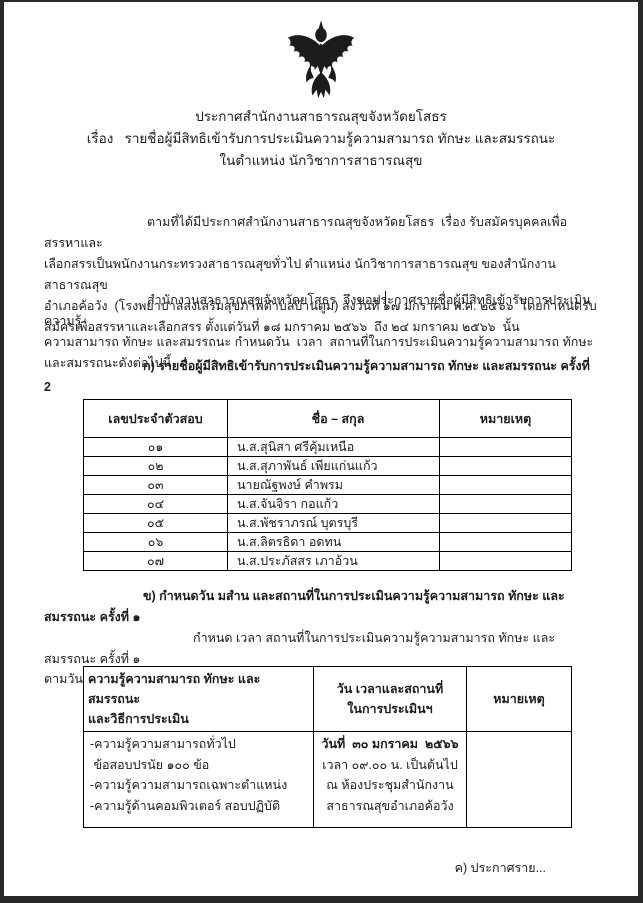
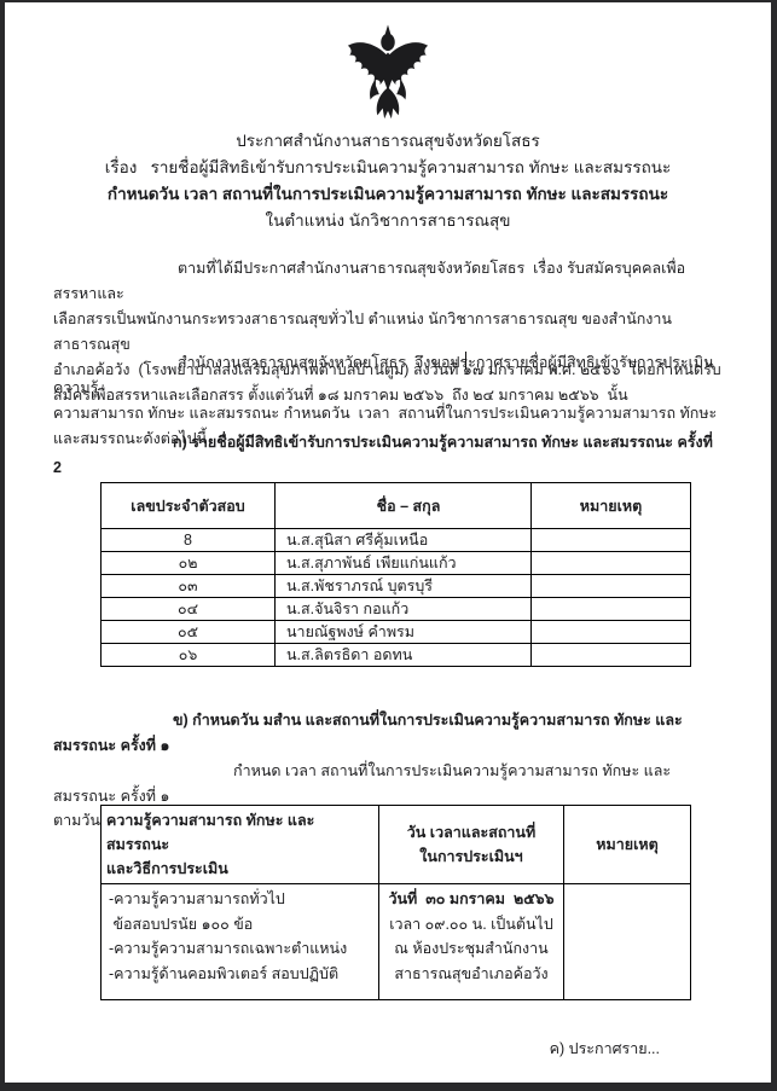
  ประกาศสำนักงานสาธารณสุขจังหวัดยโสธร
  เรื่อง รายชื่อผู้มีสิทธิเข้ารับการประเมินความรู้ความสามารถ ทักษะ และสมรรถนะ
+ กำหนดวัน เวลา สถานที่ในการประเมินความรู้ความสามารถ ทักษะ และสมรรถนะ
  ในตำแหน่ง นักวิชาการสาธารณสุข
  ตามที่ได้มีประกาศสำนักงานสาธารณสุขจังหวัดยโสธร เรื่อง รับสมัครบุคคลเพื่อสรรหาและ
  เลือกสรรเป็นพนักงานกระทรวงสาธารณสุขทั่วไป ตำแหน่ง นักวิชาการสาธารณสุข ของสำนักงานสาธารณสุข
  อำเภอค้อวัง (โรงพยาบาลส่งเสริมสุขภาพตำบลบ้านตูม) ลงวันที่ ๑๗ มกราคม พ.ศ. ๒๕๖๖ โดยกำหนดรับ
  สมัครเพื่อสรรหาและเลือกสรร ตั้งแต่วันที่ ๑๘ มกราคม ๒๕๖๖ ถึง ๒๔ มกราคม ๒๕๖๖ นั้น
  สำนักงานสาธารณสุขจังหวัดยโสธร จึงขอประกาศรายชื่อผู้มีสิทธิเข้ารับการประเมินความรู้
  ความสามารถ ทักษะ และสมรรถนะ กำหนดวัน เวลา สถานที่ในการประเมินความรู้ความสามารถ ทักษะ
  และสมรรถนะดังต่อไปนี้
  ก) รายชื่อผู้มีสิทธิเข้ารับการประเมินความรู้ความสามารถ ทักษะ และสมรรถนะ ครั้งที่ 2
  เลขประจำตัวสอบ	ชื่อ – สกุล	หมายเหตุ
- ๐๑	น.ส.สุนิสา ศรีคุ้มเหนือ
+ 8	น.ส.สุนิสา ศรีคุ้มเหนือ
  ๐๒	น.ส.สุภาพันธ์ เพียแก่นแก้ว
- ๐๓	นายณัฐพงษ์ คำพรม
+ ๐๓	น.ส.พัชราภรณ์ บุตรบุรี
  ๐๔	น.ส.จันจิรา กอแก้ว
- ๐๕	น.ส.พัชราภรณ์ บุตรบุรี
+ ๐๕	นายณัฐพงษ์ คำพรม
  ๐๖	น.ส.ลิตรธิดา อดทน
- ๐๗	น.ส.ประภัสสร เภาอ้วน
  ข) กำหนดวัน มสำน และสถานที่ในการประเมินความรู้ความสามารถ ทักษะ และ
  สมรรถนะ ครั้งที่ ๑
  กำหนด เวลา สถานที่ในการประเมินความรู้ความสามารถ ทักษะ และสมรรถนะ ครั้งที่ ๑
  ความรู้ความสามารถ ทักษะ และสมรรถนะ และวิธีการประเมิน	วัน เวลาและสถานที่ ในการประเมินฯ	หมายเหตุ
  -ความรู้ความสามารถทั่วไป ข้อสอบปรนัย ๑๐๐ ข้อ -ความรู้ความสามารถเฉพาะตำแหน่ง -ความรู้ด้านคอมพิวเตอร์ สอบปฏิบัติ	วันที่ ๓๐ มกราคม ๒๕๖๖ เวลา ๐๙.๐๐ น. เป็นต้นไป ณ ห้องประชุมสำนักงาน สาธารณสุขอำเภอค้อวัง
  ค) ประกาศราย...
